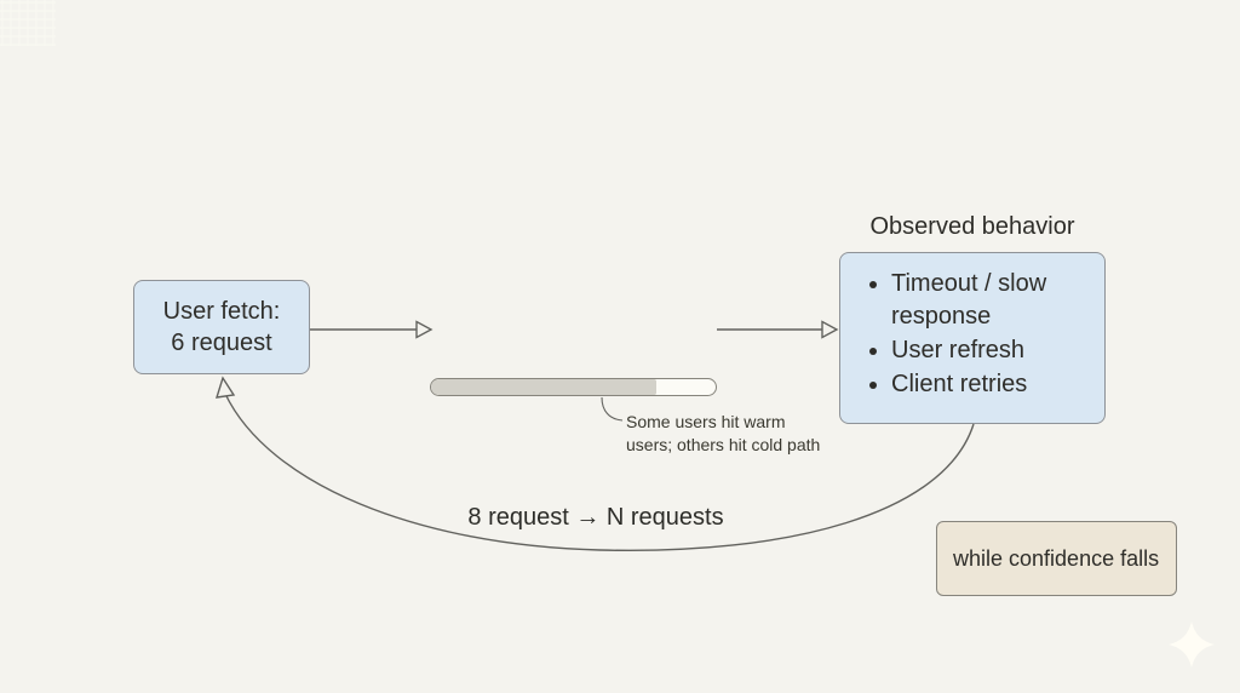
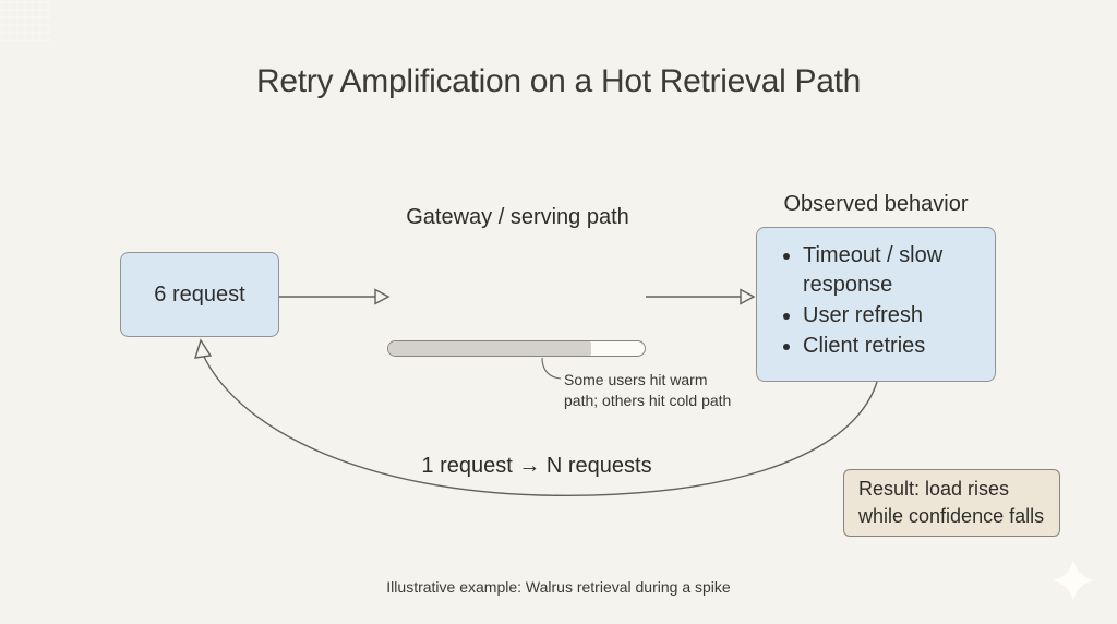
+ Retry Amplification on a Hot Retrieval Path
+ Gateway / serving path
  Observed behavior
- User fetch:
  6 request
  Timeout / slow response
  User refresh
  Client retries
  Some users hit warm
- users; others hit cold path
+ path; others hit cold path
- 8 request → N requests
+ 1 request → N requests
+ Result: load rises
  while confidence falls
+ Illustrative example: Walrus retrieval during a spike
